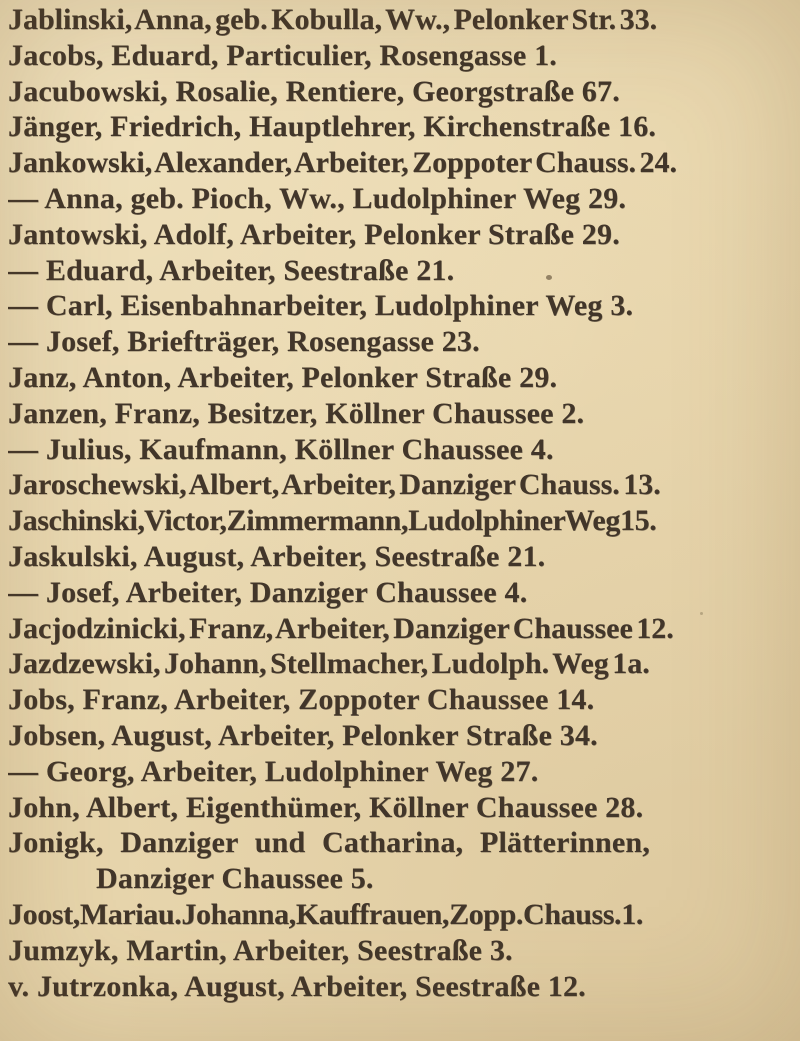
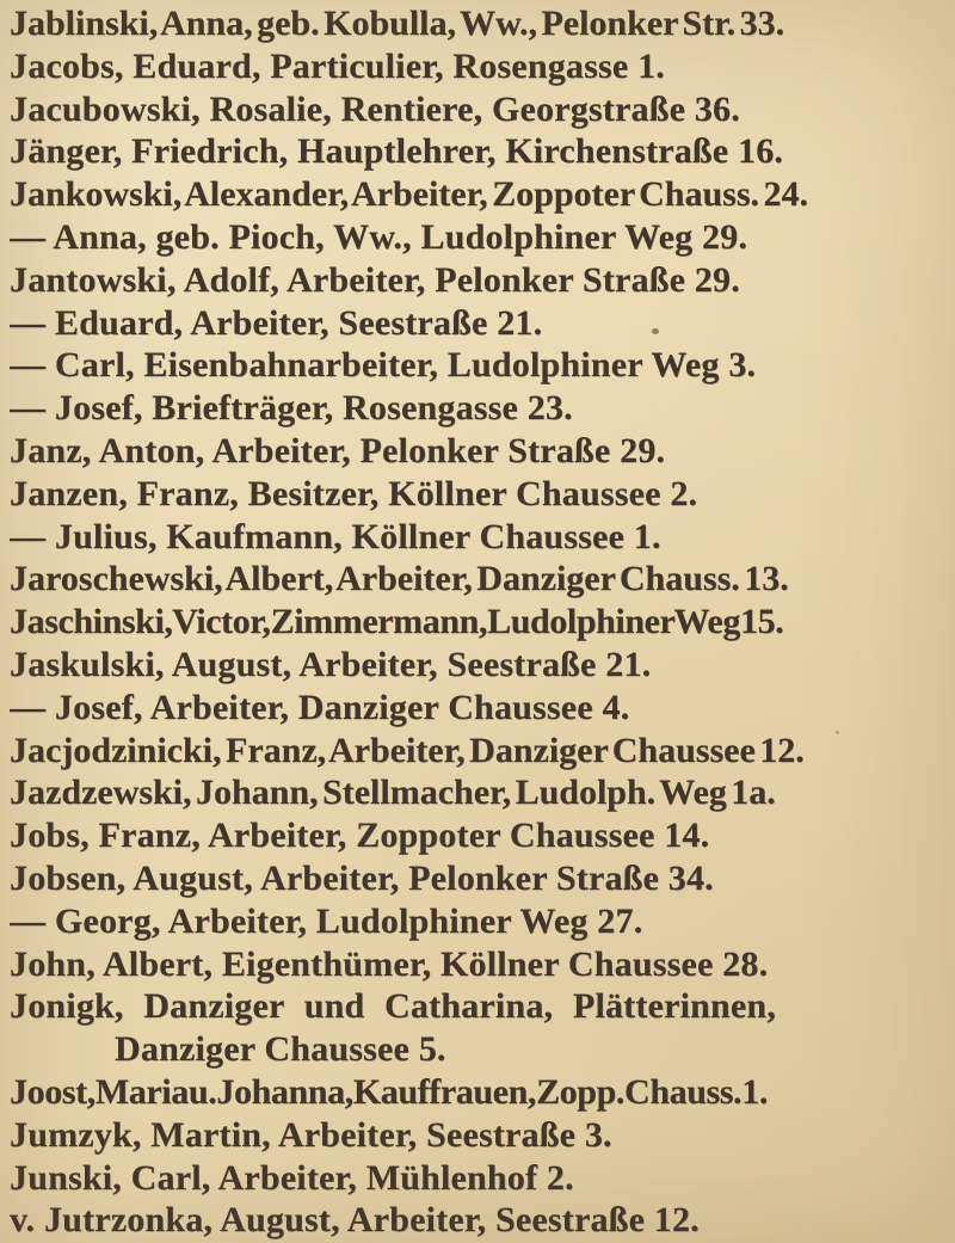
  Jablinski, Anna, geb. Kobulla, Ww., Pelonker Str. 33.
  Jacobs, Eduard, Particulier, Rosengasse 1.
- Jacubowski, Rosalie, Rentiere, Georgstraße 67.
+ Jacubowski, Rosalie, Rentiere, Georgstraße 36.
  Jänger, Friedrich, Hauptlehrer, Kirchenstraße 16.
  Jankowski, Alexander, Arbeiter, Zoppoter Chauss. 24.
  — Anna, geb. Pioch, Ww., Ludolphiner Weg 29.
  Jantowski, Adolf, Arbeiter, Pelonker Straße 29.
  — Eduard, Arbeiter, Seestraße 21.
  — Carl, Eisenbahnarbeiter, Ludolphiner Weg 3.
  — Josef, Briefträger, Rosengasse 23.
  Janz, Anton, Arbeiter, Pelonker Straße 29.
  Janzen, Franz, Besitzer, Köllner Chaussee 2.
- — Julius, Kaufmann, Köllner Chaussee 4.
+ — Julius, Kaufmann, Köllner Chaussee 1.
  Jaroschewski, Albert, Arbeiter, Danziger Chauss. 13.
  Jaschinski, Victor, Zimmermann, Ludolphiner Weg 15.
  Jaskulski, August, Arbeiter, Seestraße 21.
  — Josef, Arbeiter, Danziger Chaussee 4.
  Jacjodzinicki, Franz, Arbeiter, Danziger Chaussee 12.
  Jazdzewski, Johann, Stellmacher, Ludolph. Weg 1a.
  Jobs, Franz, Arbeiter, Zoppoter Chaussee 14.
  Jobsen, August, Arbeiter, Pelonker Straße 34.
  — Georg, Arbeiter, Ludolphiner Weg 27.
  John, Albert, Eigenthümer, Köllner Chaussee 28.
  Jonigk, Danziger und Catharina, Plätterinnen,
  Danziger Chaussee 5.
  Joost, Maria u. Johanna, Kauffrauen, Zopp. Chauss. 1.
  Jumzyk, Martin, Arbeiter, Seestraße 3.
+ Junski, Carl, Arbeiter, Mühlenhof 2.
  v. Jutrzonka, August, Arbeiter, Seestraße 12.
